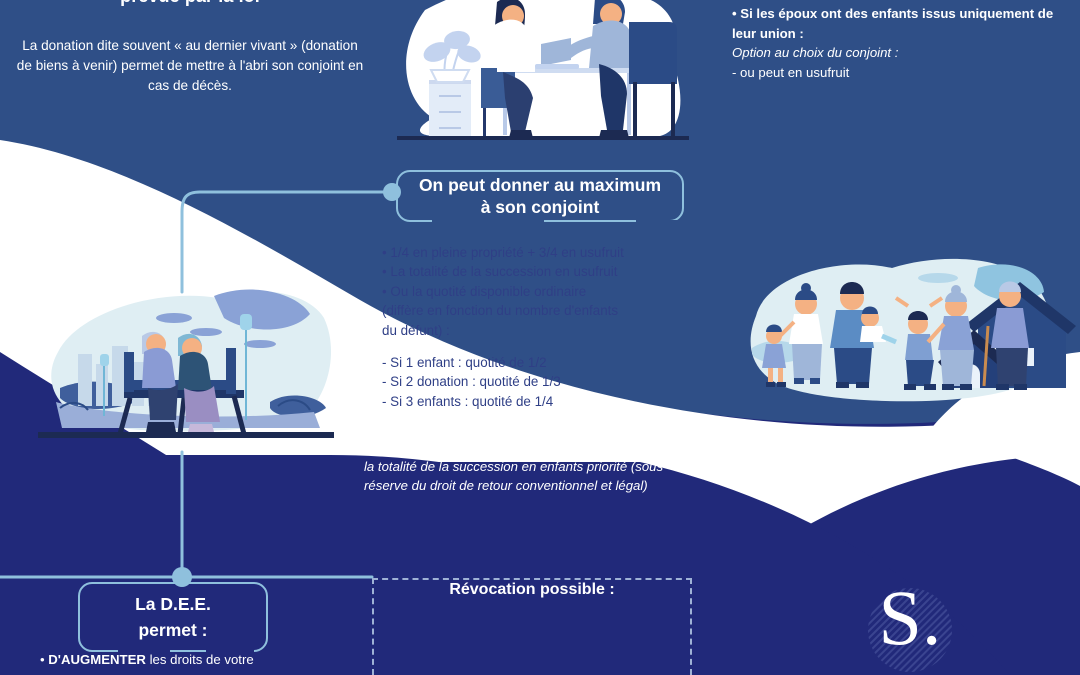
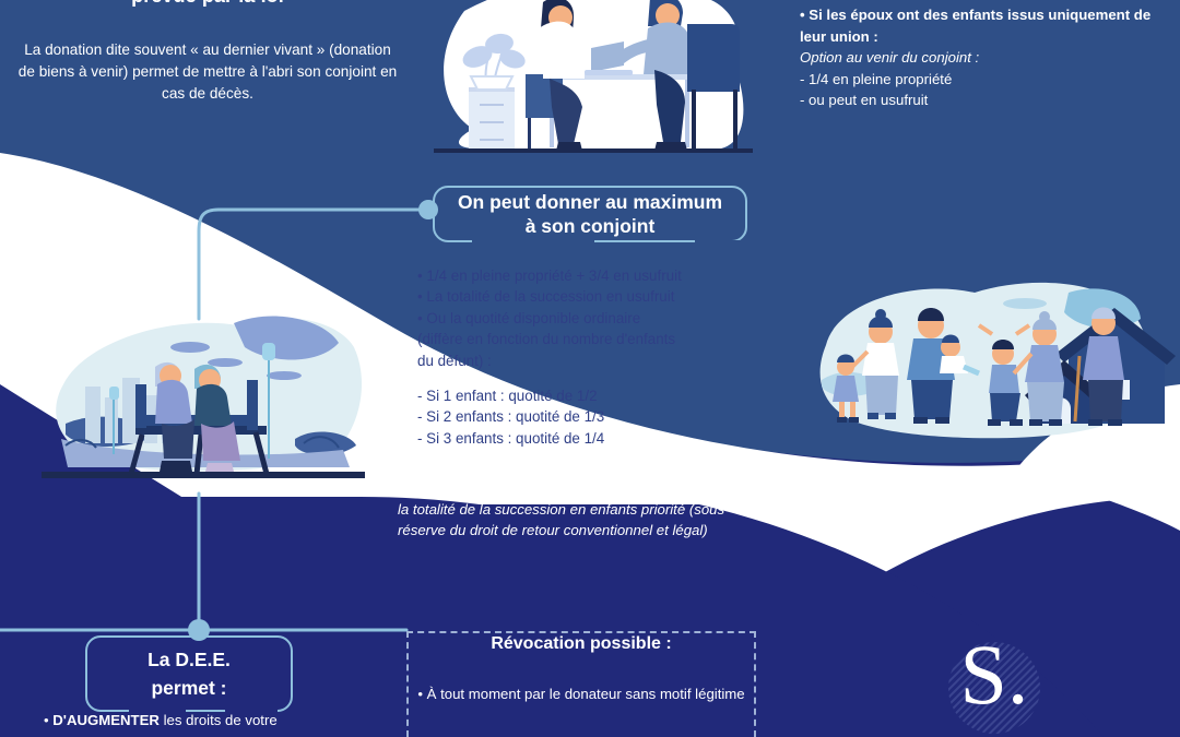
  La donation dite souvent « au dernier vivant » (donation de biens à venir) permet de mettre à l'abri son conjoint en cas de décès.
  • Si les époux ont des enfants issus uniquement de leur union :
- Option au choix du conjoint :
+ Option au venir du conjoint :
+ - 1/4 en pleine propriété
  - ou peut en usufruit
  On peut donner au maximum
  à son conjoint
  (diffère en fonction du nombre d'enfants
  du défunt) :
  - Si 1 enfant : quotité de 1/2
- - Si 2 donation : quotité de 1/3
+ - Si 2 enfants : quotité de 1/3
  - Si 3 enfants : quotité de 1/4
  la totalité de la succession en enfants priorité (sous
  réserve du droit de retour conventionnel et légal)
  La D.E.E.
  permet :
  • D'AUGMENTER les droits de votre
  Révocation possible :
+ • À tout moment par le donateur sans motif légitime
  S.
